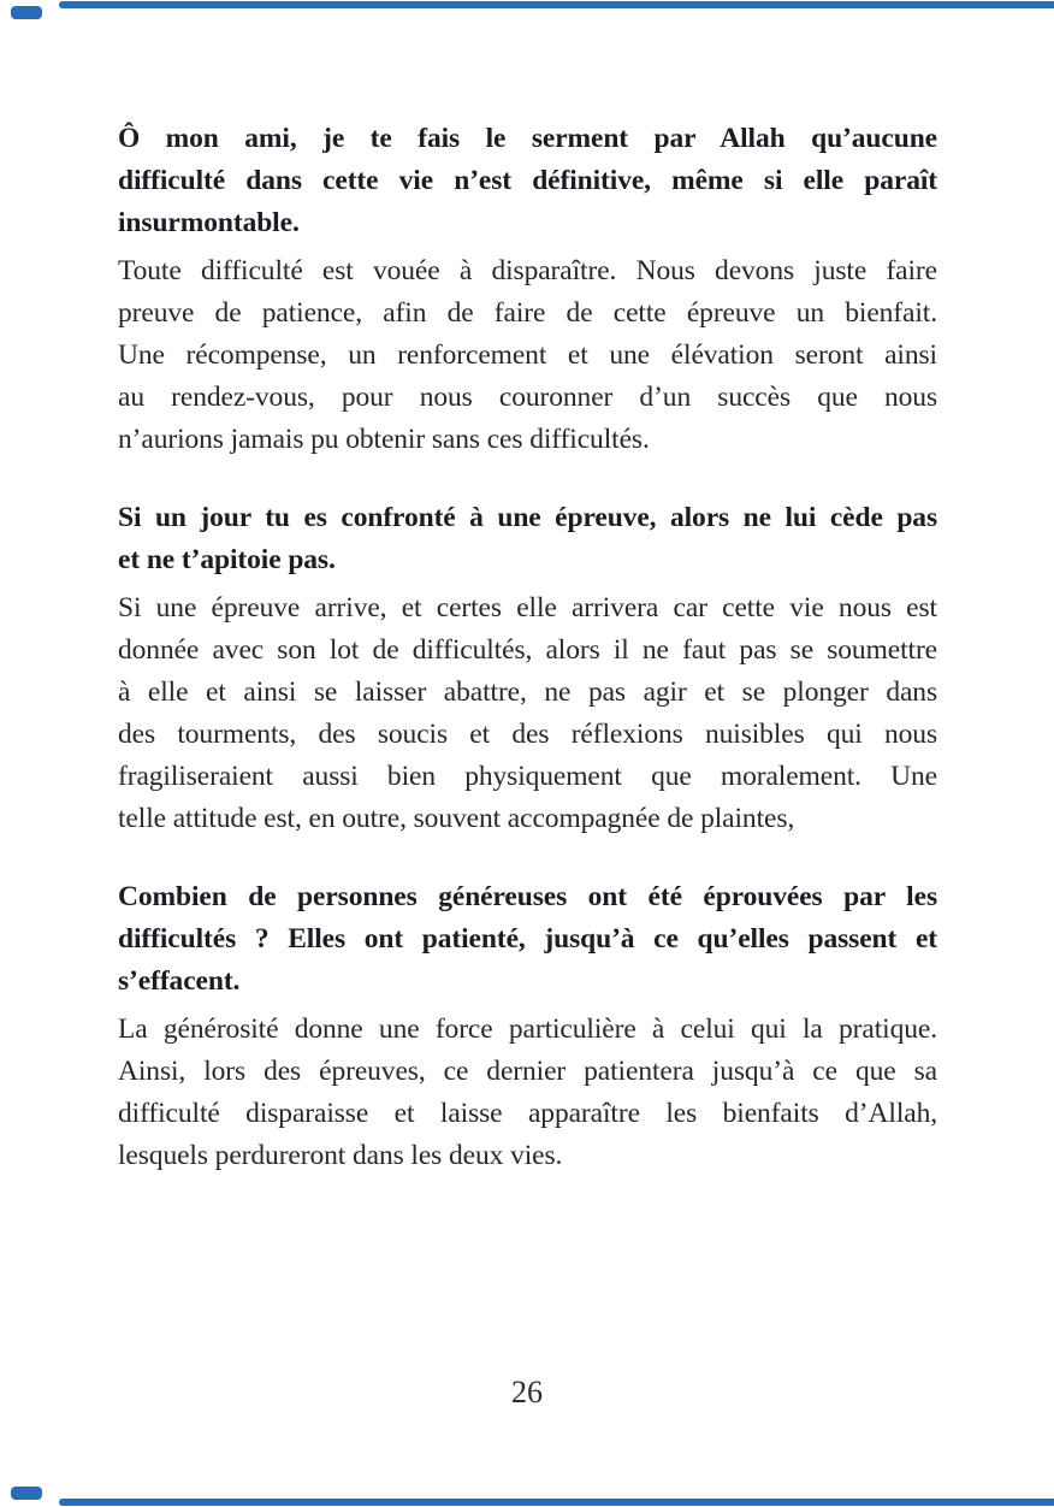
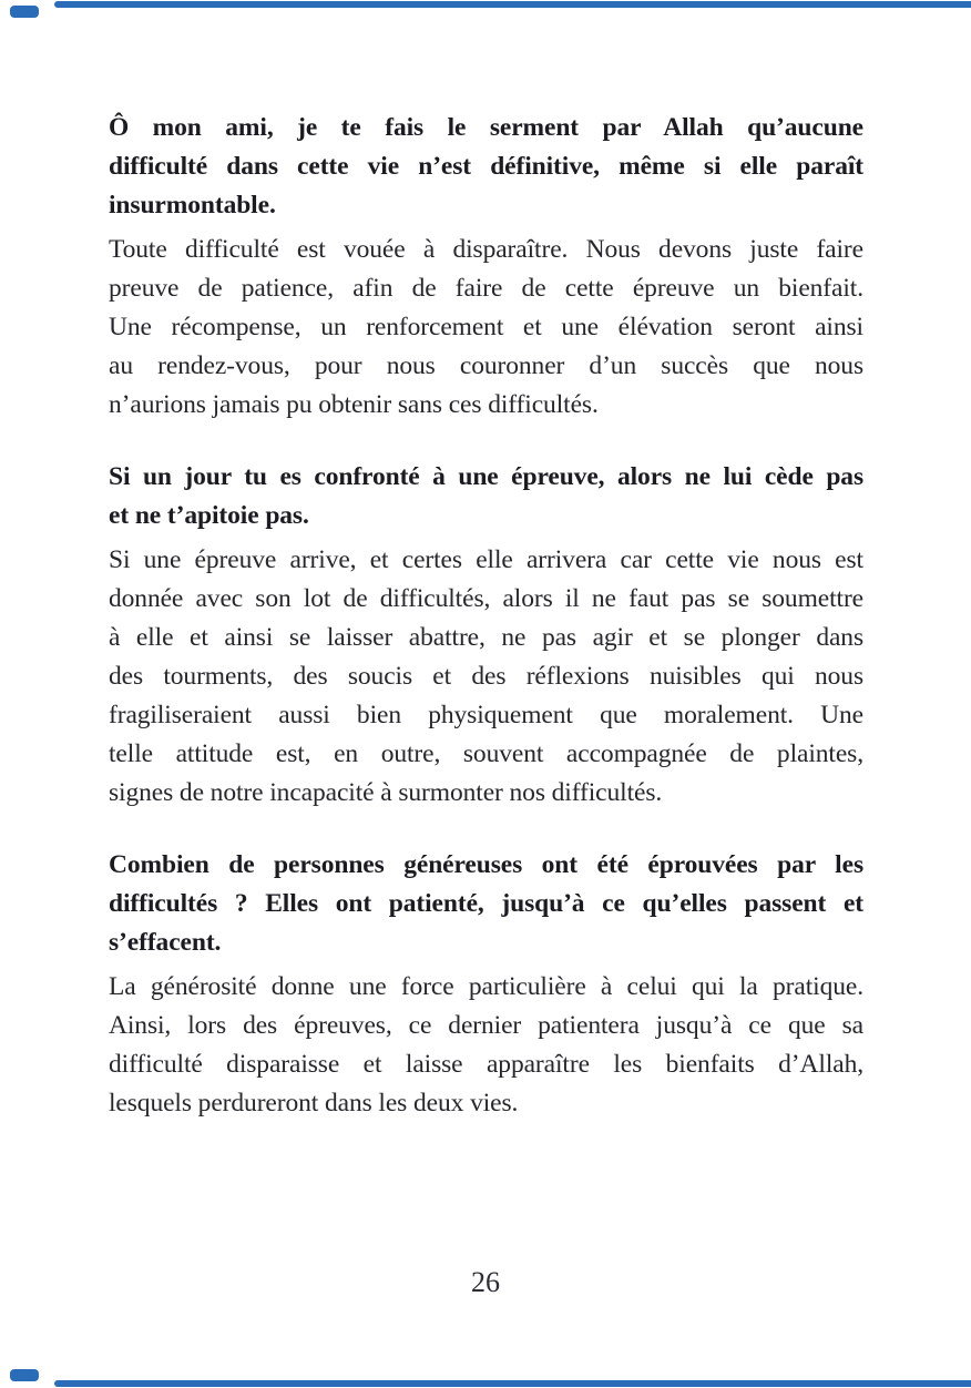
  Ô mon ami, je te fais le serment par Allah qu’aucune
  difficulté dans cette vie n’est définitive, même si elle paraît
  insurmontable.
  Toute difficulté est vouée à disparaître. Nous devons juste faire
  preuve de patience, afin de faire de cette épreuve un bienfait.
  Une récompense, un renforcement et une élévation seront ainsi
  au rendez-vous, pour nous couronner d’un succès que nous
  n’aurions jamais pu obtenir sans ces difficultés.
  Si un jour tu es confronté à une épreuve, alors ne lui cède pas
  et ne t’apitoie pas.
  Si une épreuve arrive, et certes elle arrivera car cette vie nous est
  donnée avec son lot de difficultés, alors il ne faut pas se soumettre
  à elle et ainsi se laisser abattre, ne pas agir et se plonger dans
  des tourments, des soucis et des réflexions nuisibles qui nous
  fragiliseraient aussi bien physiquement que moralement. Une
  telle attitude est, en outre, souvent accompagnée de plaintes,
+ signes de notre incapacité à surmonter nos difficultés.
  Combien de personnes généreuses ont été éprouvées par les
  difficultés ? Elles ont patienté, jusqu’à ce qu’elles passent et
  s’effacent.
  La générosité donne une force particulière à celui qui la pratique.
  Ainsi, lors des épreuves, ce dernier patientera jusqu’à ce que sa
  difficulté disparaisse et laisse apparaître les bienfaits d’Allah,
  lesquels perdureront dans les deux vies.
  26
